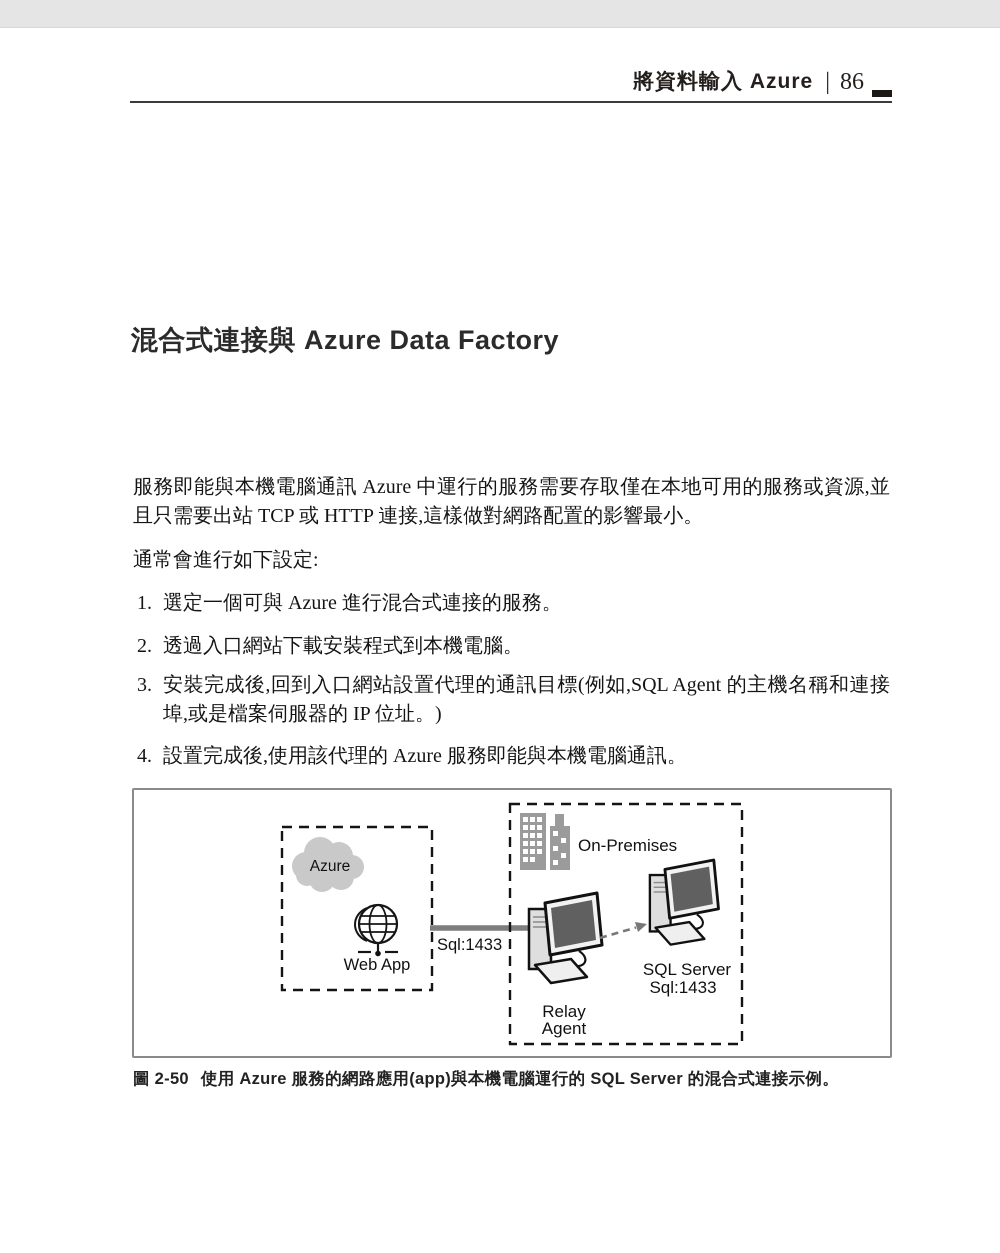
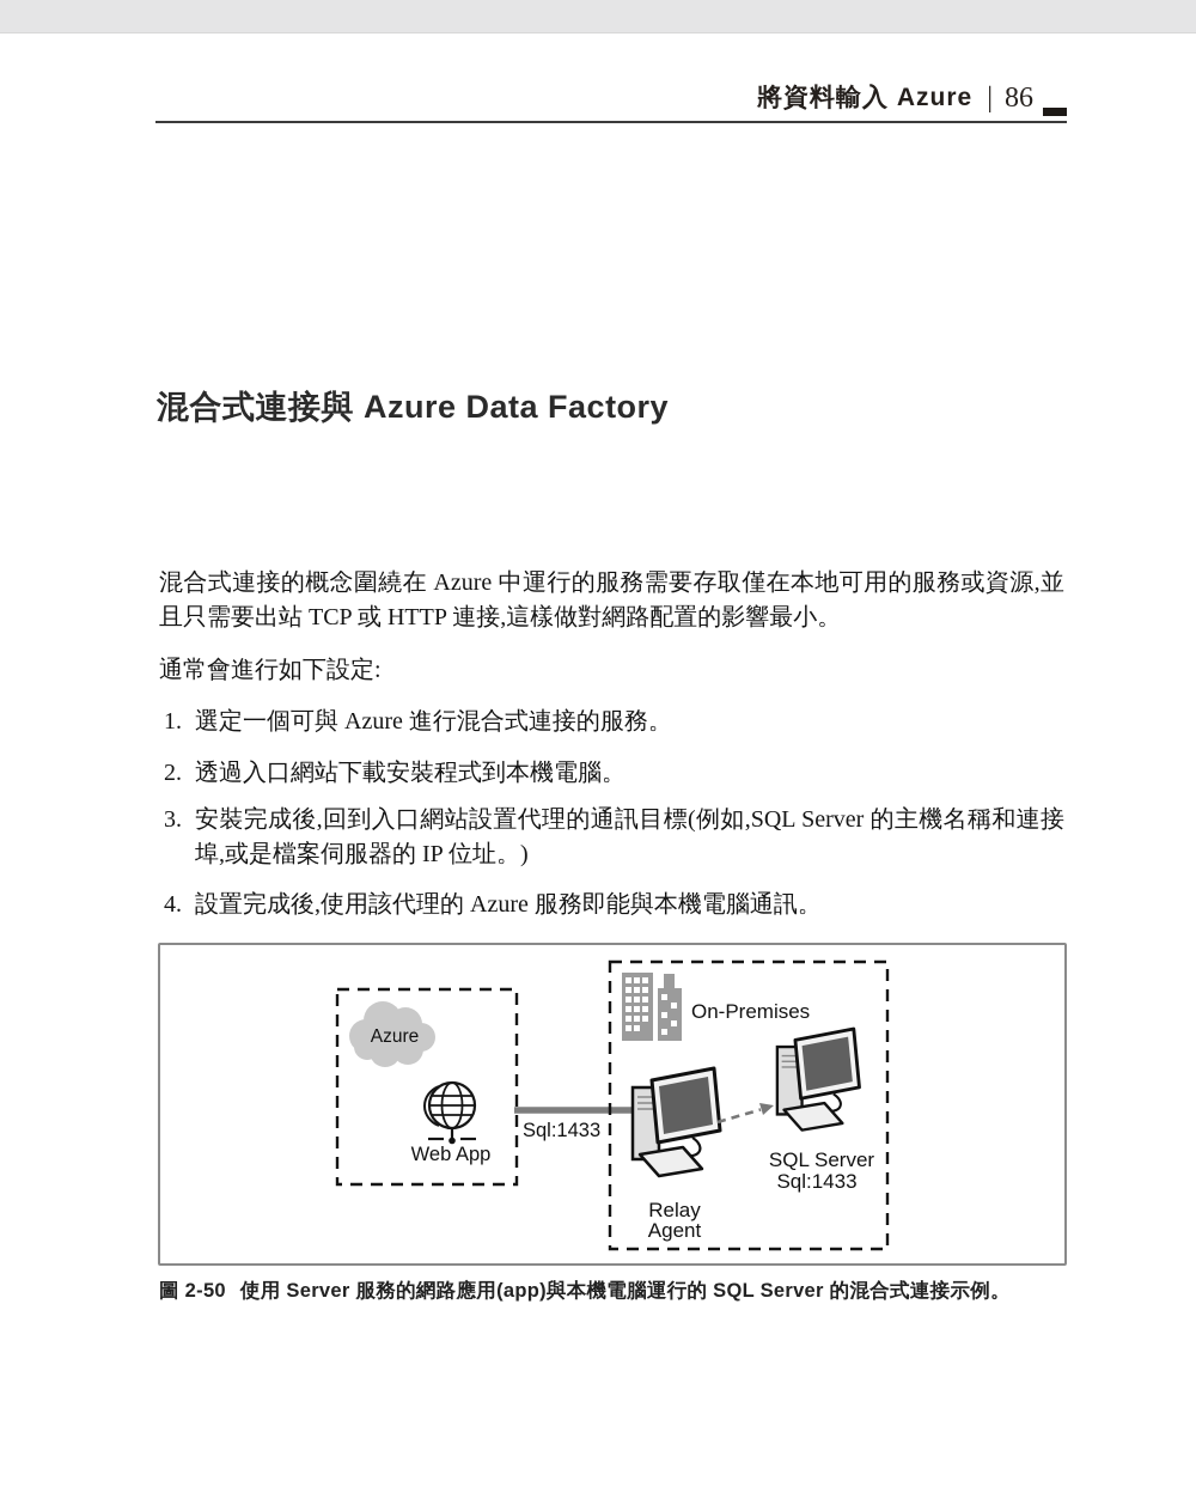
  將資料輸入 Azure
  |
  86
  混合式連接與 Azure Data Factory
- 服務即能與本機電腦通訊 Azure 中運行的服務需要存取僅在本地可用的服務或資源,並且只需要出站 TCP 或 HTTP 連接,這樣做對網路配置的影響最小。
+ 混合式連接的概念圍繞在 Azure 中運行的服務需要存取僅在本地可用的服務或資源,並且只需要出站 TCP 或 HTTP 連接,這樣做對網路配置的影響最小。
  通常會進行如下設定:
  1.
  選定一個可與 Azure 進行混合式連接的服務。
  2.
  透過入口網站下載安裝程式到本機電腦。
  3.
- 安裝完成後,回到入口網站設置代理的通訊目標(例如,SQL Agent 的主機名稱和連接埠,或是檔案伺服器的 IP 位址。)
+ 安裝完成後,回到入口網站設置代理的通訊目標(例如,SQL Server 的主機名稱和連接埠,或是檔案伺服器的 IP 位址。)
  4.
  設置完成後,使用該代理的 Azure 服務即能與本機電腦通訊。
  Azure
  Web App
  Sql:1433
  On-Premises
  Relay
  Agent
  SQL Server
  Sql:1433
- 圖 2-50 使用 Azure 服務的網路應用(app)與本機電腦運行的 SQL Server 的混合式連接示例。
+ 圖 2-50 使用 Server 服務的網路應用(app)與本機電腦運行的 SQL Server 的混合式連接示例。
